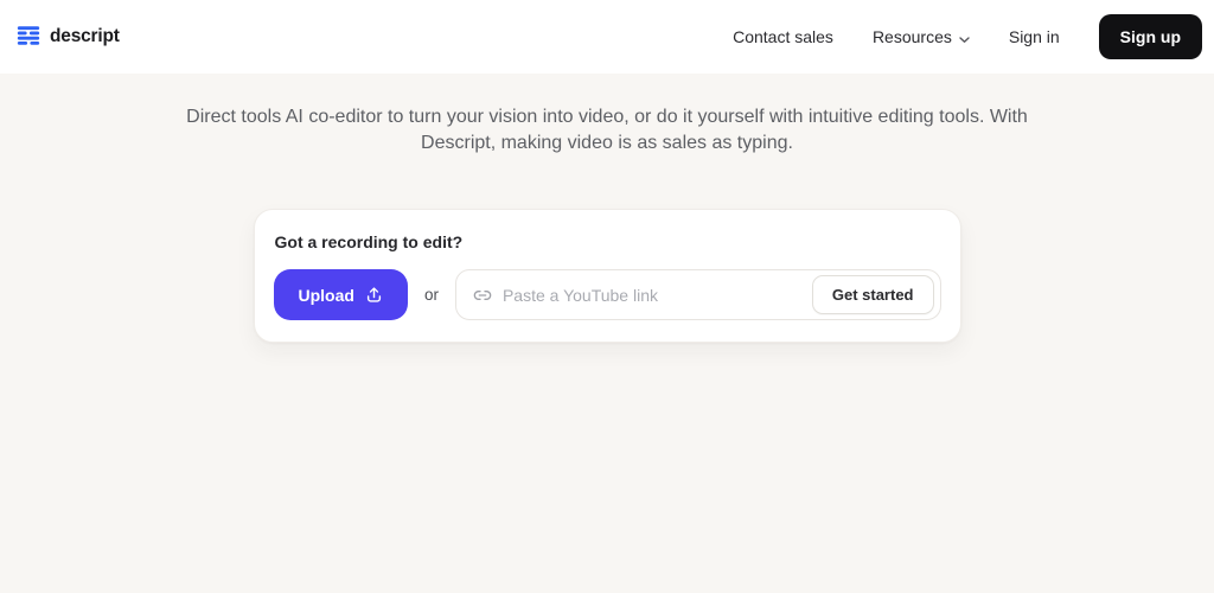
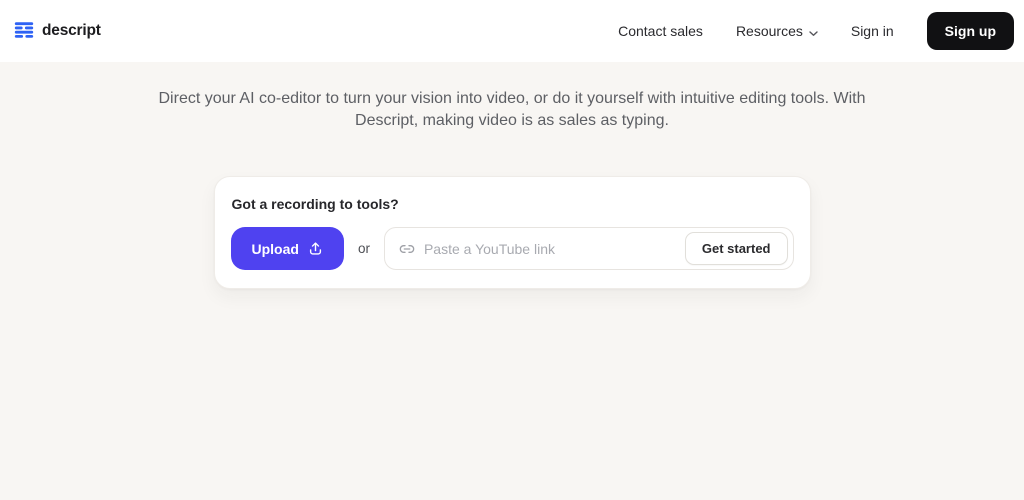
  descript
  Contact sales
  Resources
  Sign in
  Sign up
- Direct tools AI co-editor to turn your vision into video, or do it yourself with intuitive editing tools. With
+ Direct your AI co-editor to turn your vision into video, or do it yourself with intuitive editing tools. With
  Descript, making video is as sales as typing.
- Got a recording to edit?
+ Got a recording to tools?
  Upload
  or
  Paste a YouTube link
  Get started
